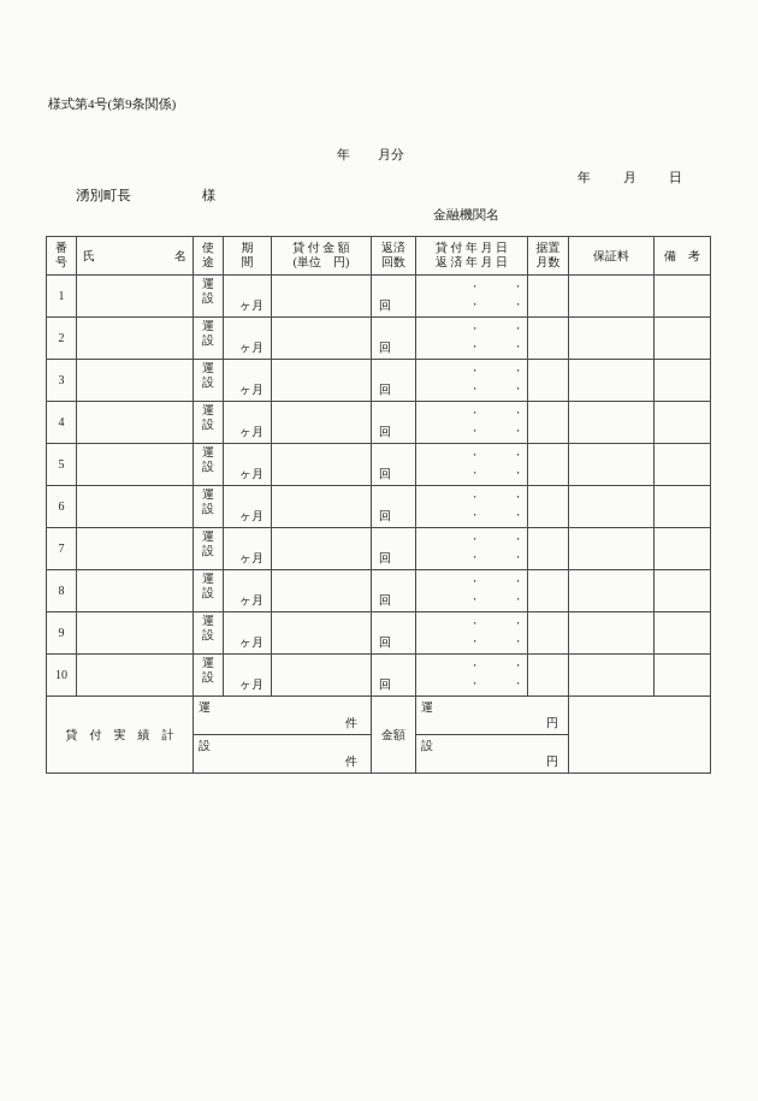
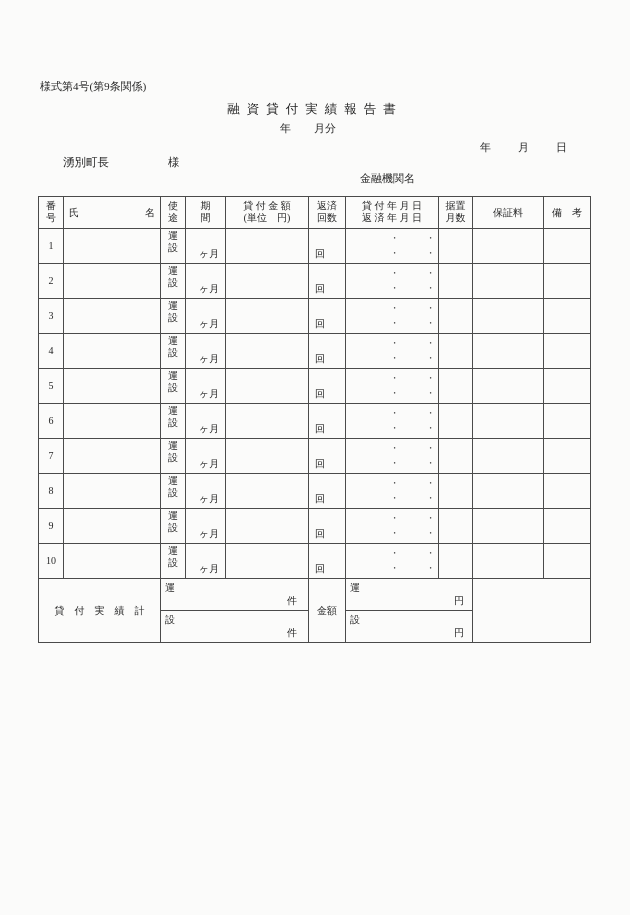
  様式第4号(第9条関係)
+ 融資貸付実績報告書
  年
  月分
  年
  月
  日
  湧別町長
  様
  金融機関名
  番号	氏 名	使途	期間	貸 付 金 額(単位 円)	返済回数	貸 付 年 月 日返 済 年 月 日	据置月数	保証料	備 考
  1		運 設	ヶ月		回	・ ・ ・ ・
  2		運 設	ヶ月		回	・ ・ ・ ・
  3		運 設	ヶ月		回	・ ・ ・ ・
  4		運 設	ヶ月		回	・ ・ ・ ・
  5		運 設	ヶ月		回	・ ・ ・ ・
  6		運 設	ヶ月		回	・ ・ ・ ・
  7		運 設	ヶ月		回	・ ・ ・ ・
  8		運 設	ヶ月		回	・ ・ ・ ・
  9		運 設	ヶ月		回	・ ・ ・ ・
  10		運 設	ヶ月		回	・ ・ ・ ・
  貸 付 実 績 計	運 件	金額	運 円
  設 件	設 円
